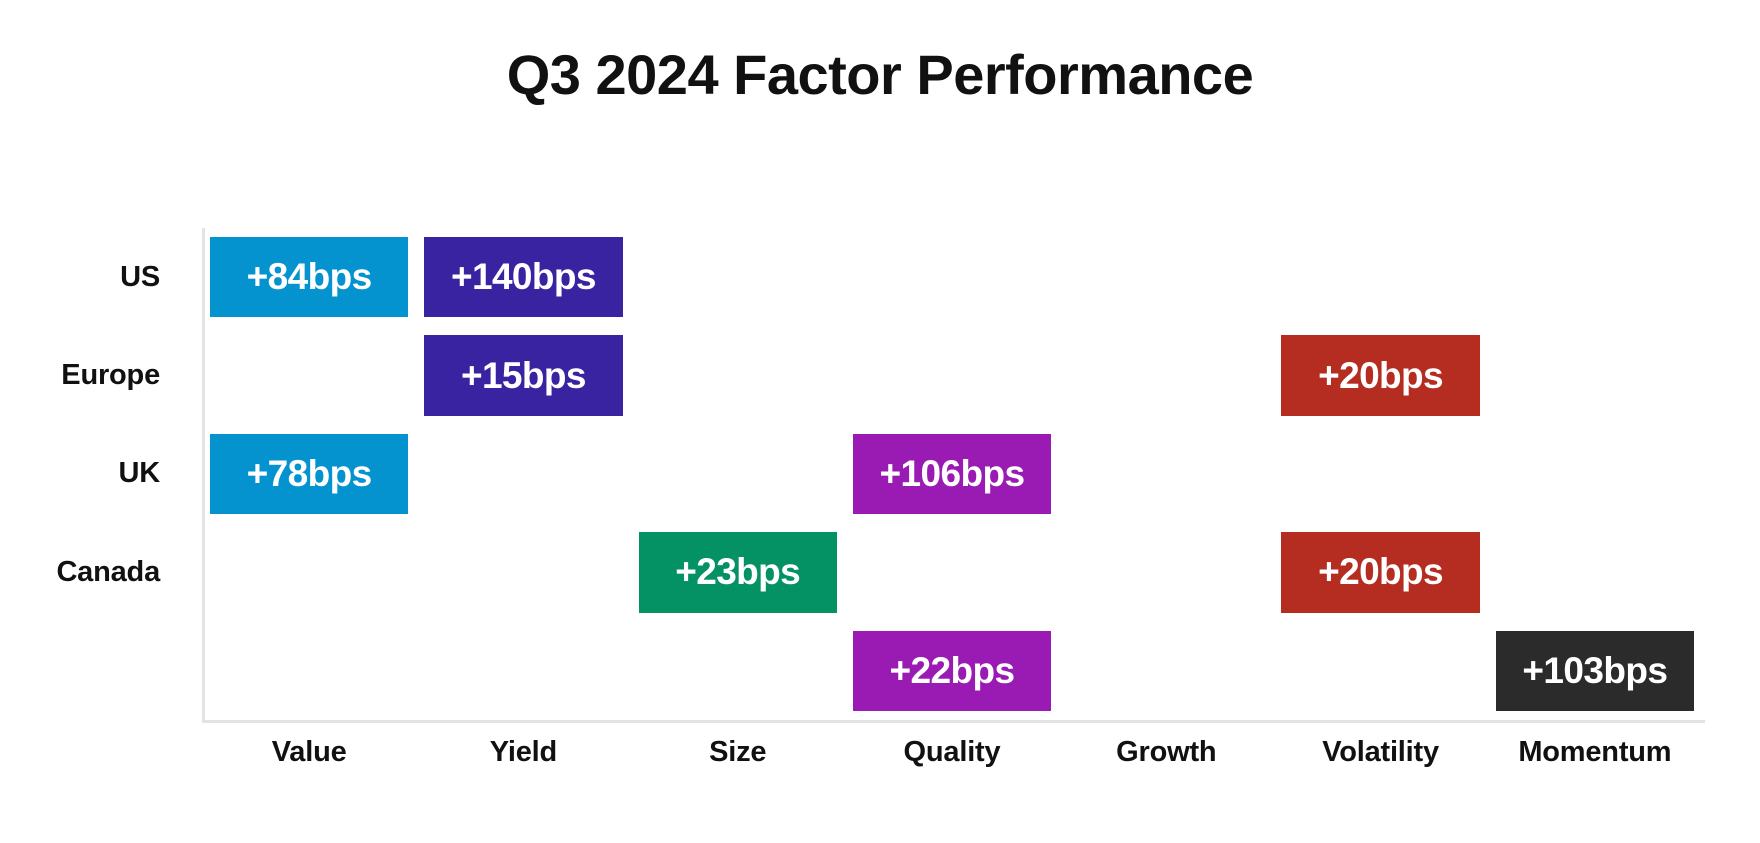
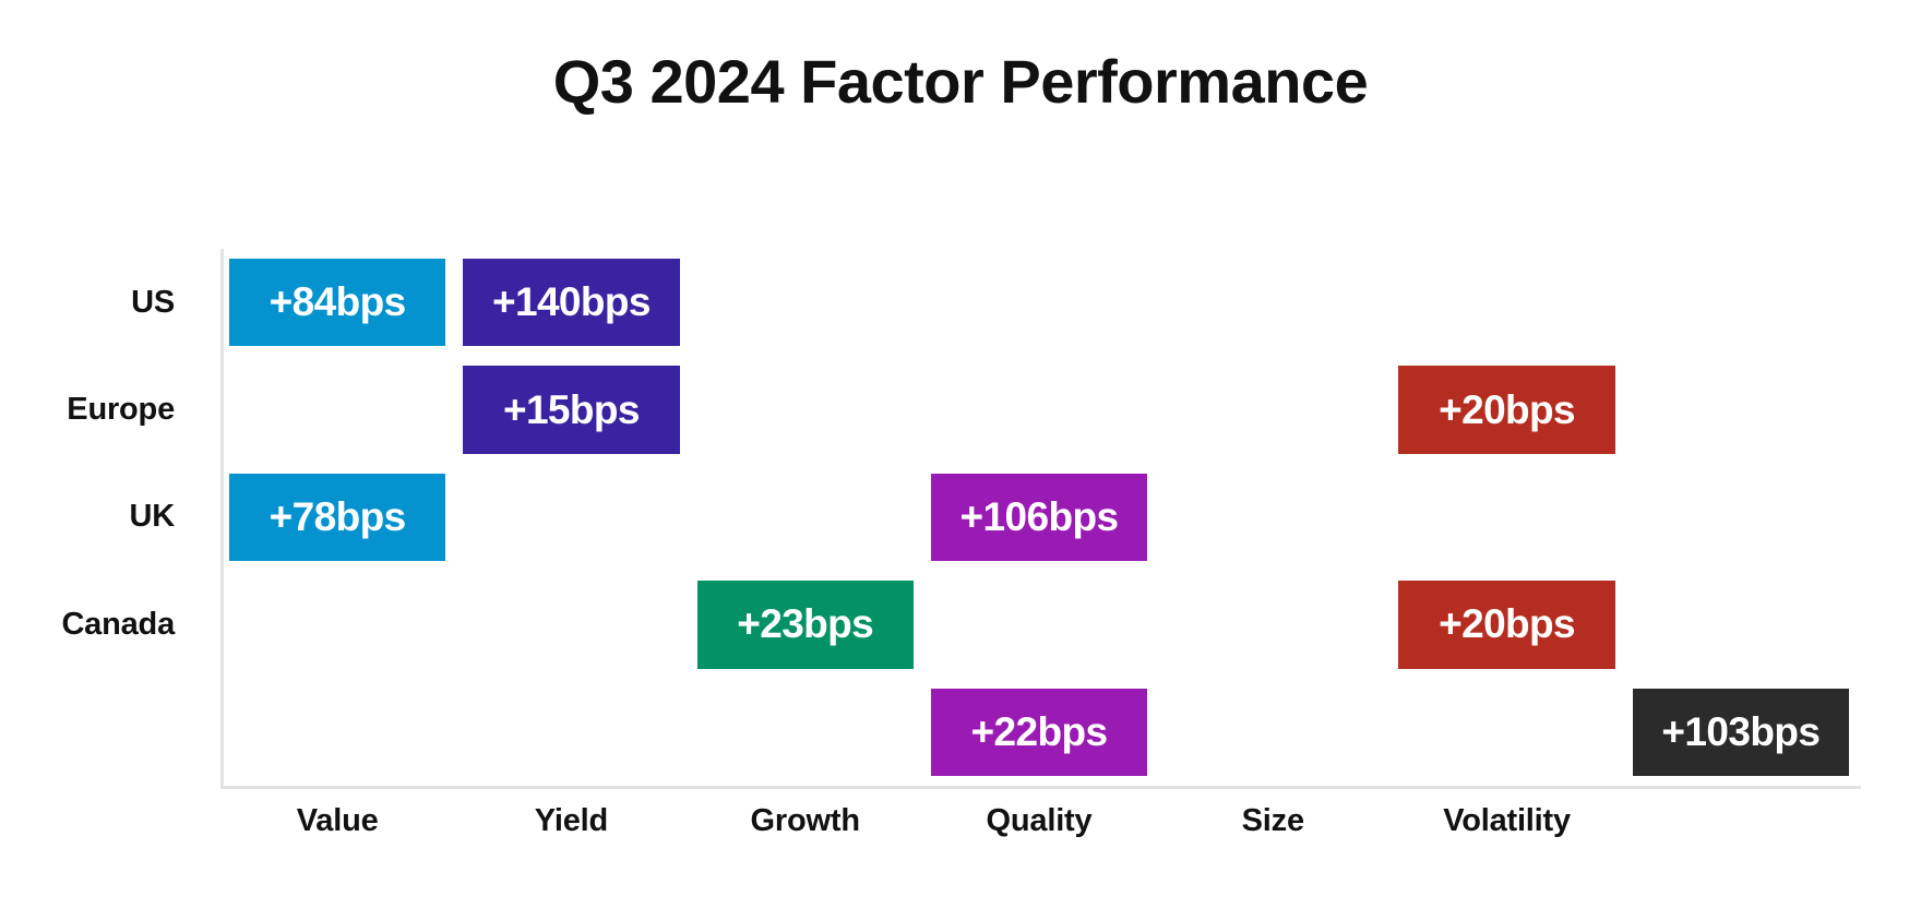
  Q3 2024 Factor Performance
  US
  Europe
  UK
  Canada
  +84bps
  +140bps
  +15bps
  +20bps
  +78bps
  +106bps
  +23bps
  +20bps
  +22bps
  +103bps
  Value
  Yield
- Size
+ Growth
  Quality
- Growth
+ Size
  Volatility
- Momentum
